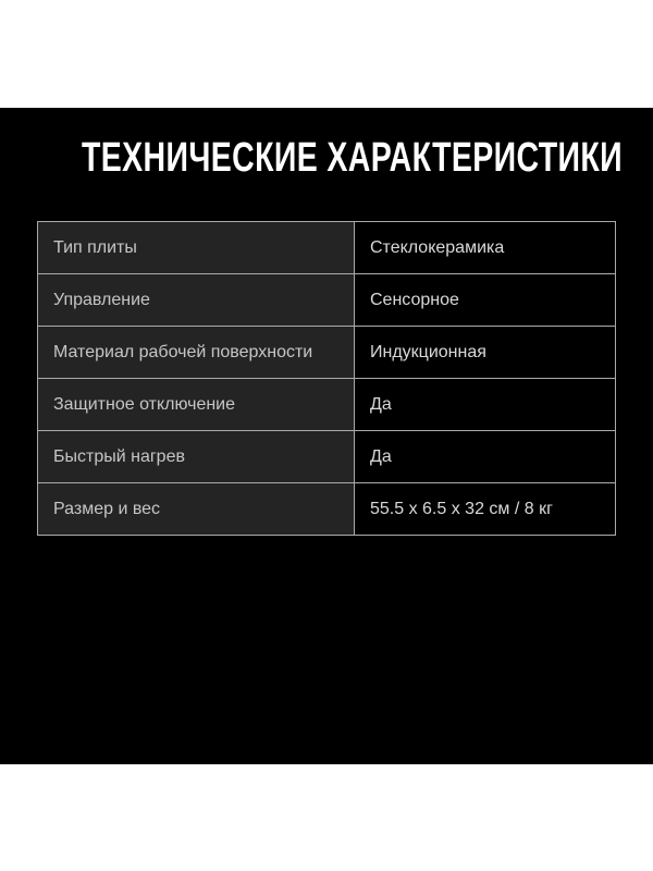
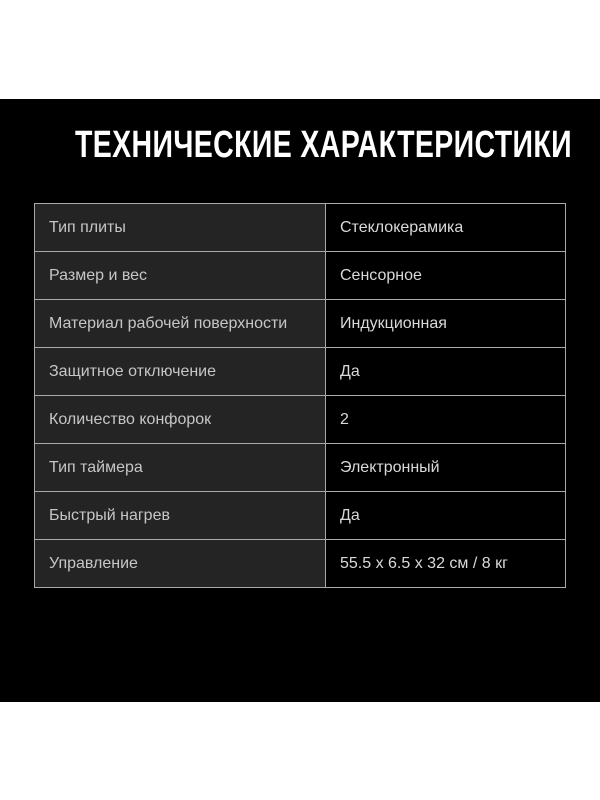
  ТЕХНИЧЕСКИЕ ХАРАКТЕРИСТИКИ
  Тип плиты	Стеклокерамика
- Управление	Сенсорное
+ Размер и вес	Сенсорное
  Материал рабочей поверхности	Индукционная
  Защитное отключение	Да
+ Количество конфорок	2
+ Тип таймера	Электронный
  Быстрый нагрев	Да
- Размер и вес	55.5 x 6.5 x 32 см / 8 кг
+ Управление	55.5 x 6.5 x 32 см / 8 кг
